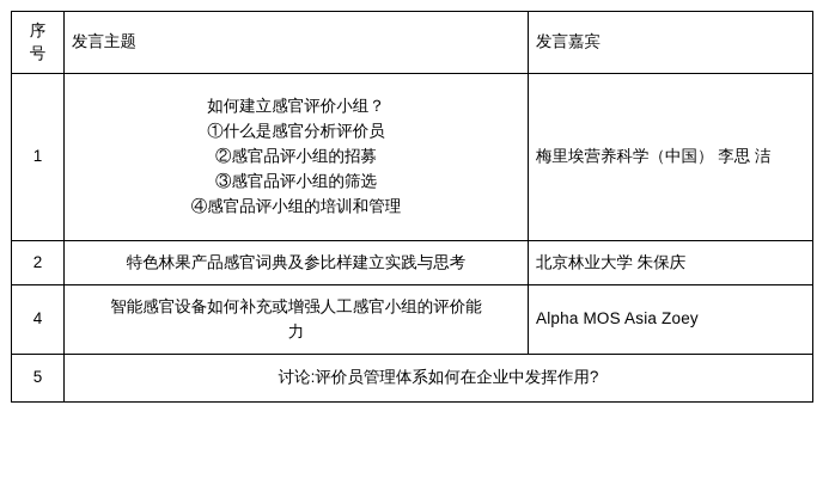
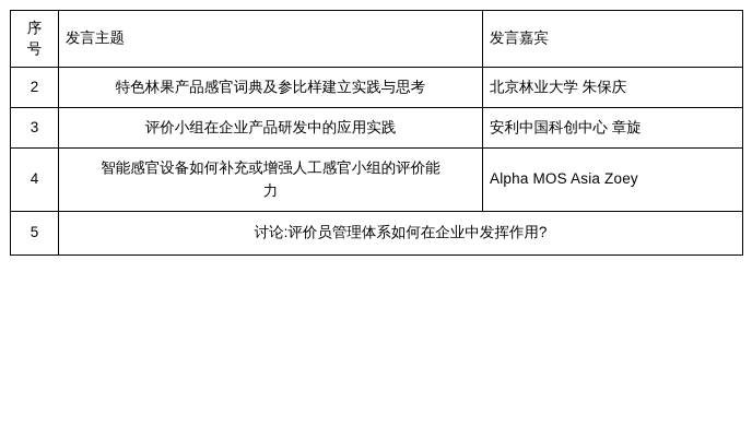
  序 号	发言主题	发言嘉宾
- 1	如何建立感官评价小组？ ①什么是感官分析评价员 ②感官品评小组的招募 ③感官品评小组的筛选 ④感官品评小组的培训和管理	梅里埃营养科学（中国） 李思 洁
  2	特色林果产品感官词典及参比样建立实践与思考	北京林业大学 朱保庆
+ 3	评价小组在企业产品研发中的应用实践	安利中国科创中心 章旋
  4	智能感官设备如何补充或增强人工感官小组的评价能 力	Alpha MOS Asia Zoey
  5	讨论:评价员管理体系如何在企业中发挥作用?
